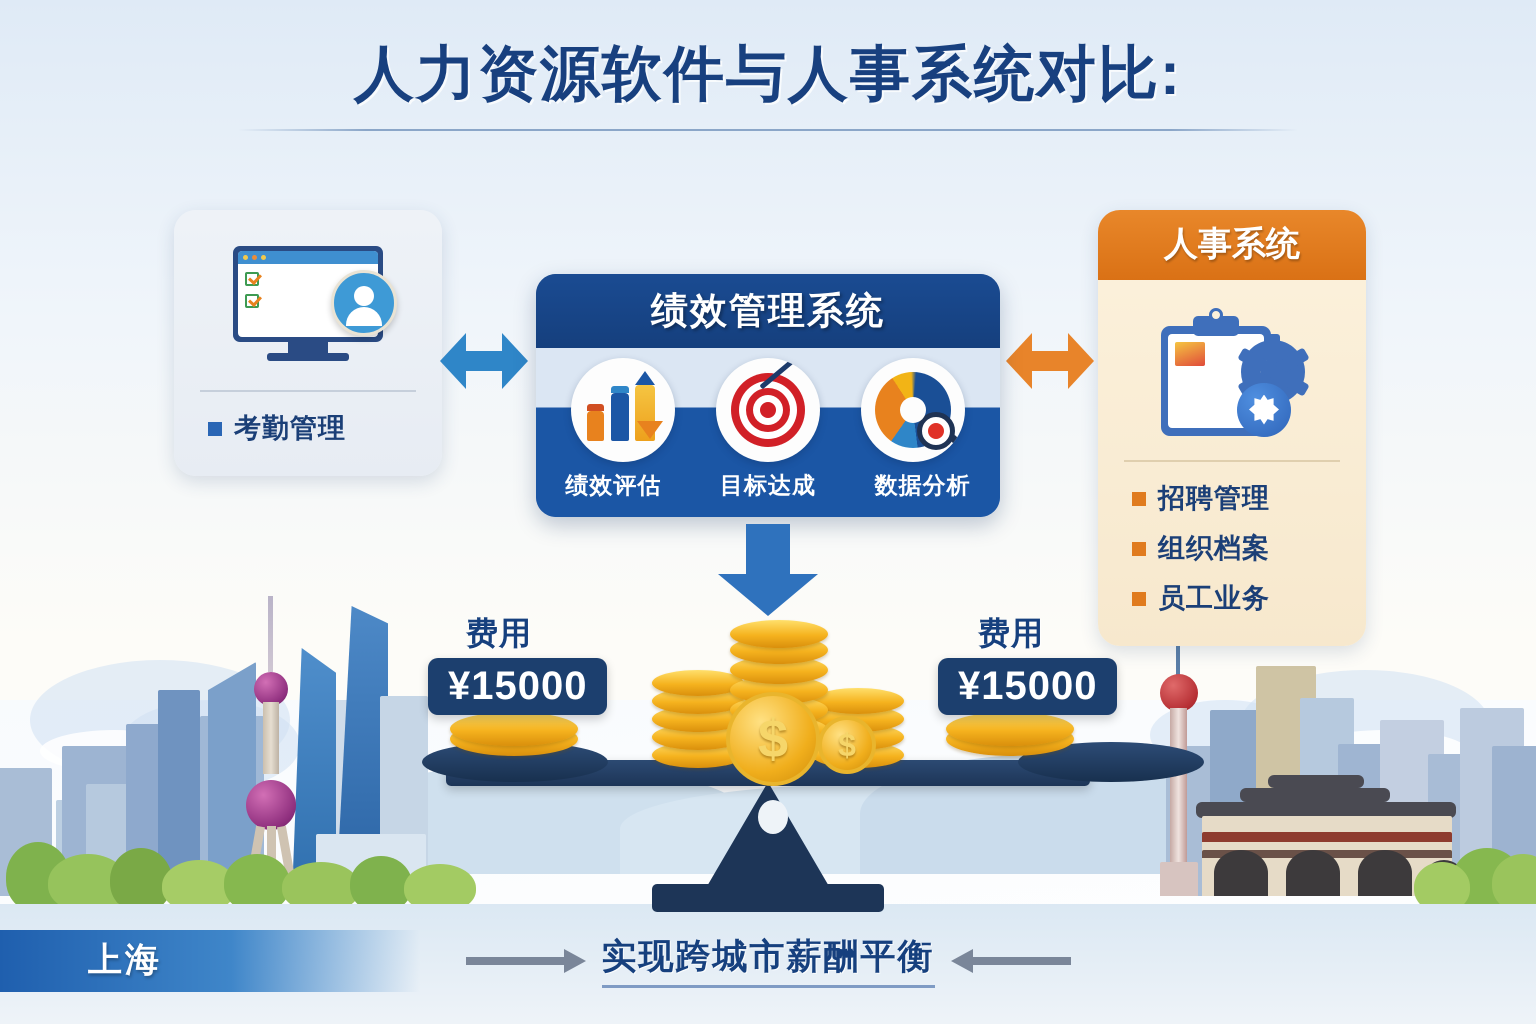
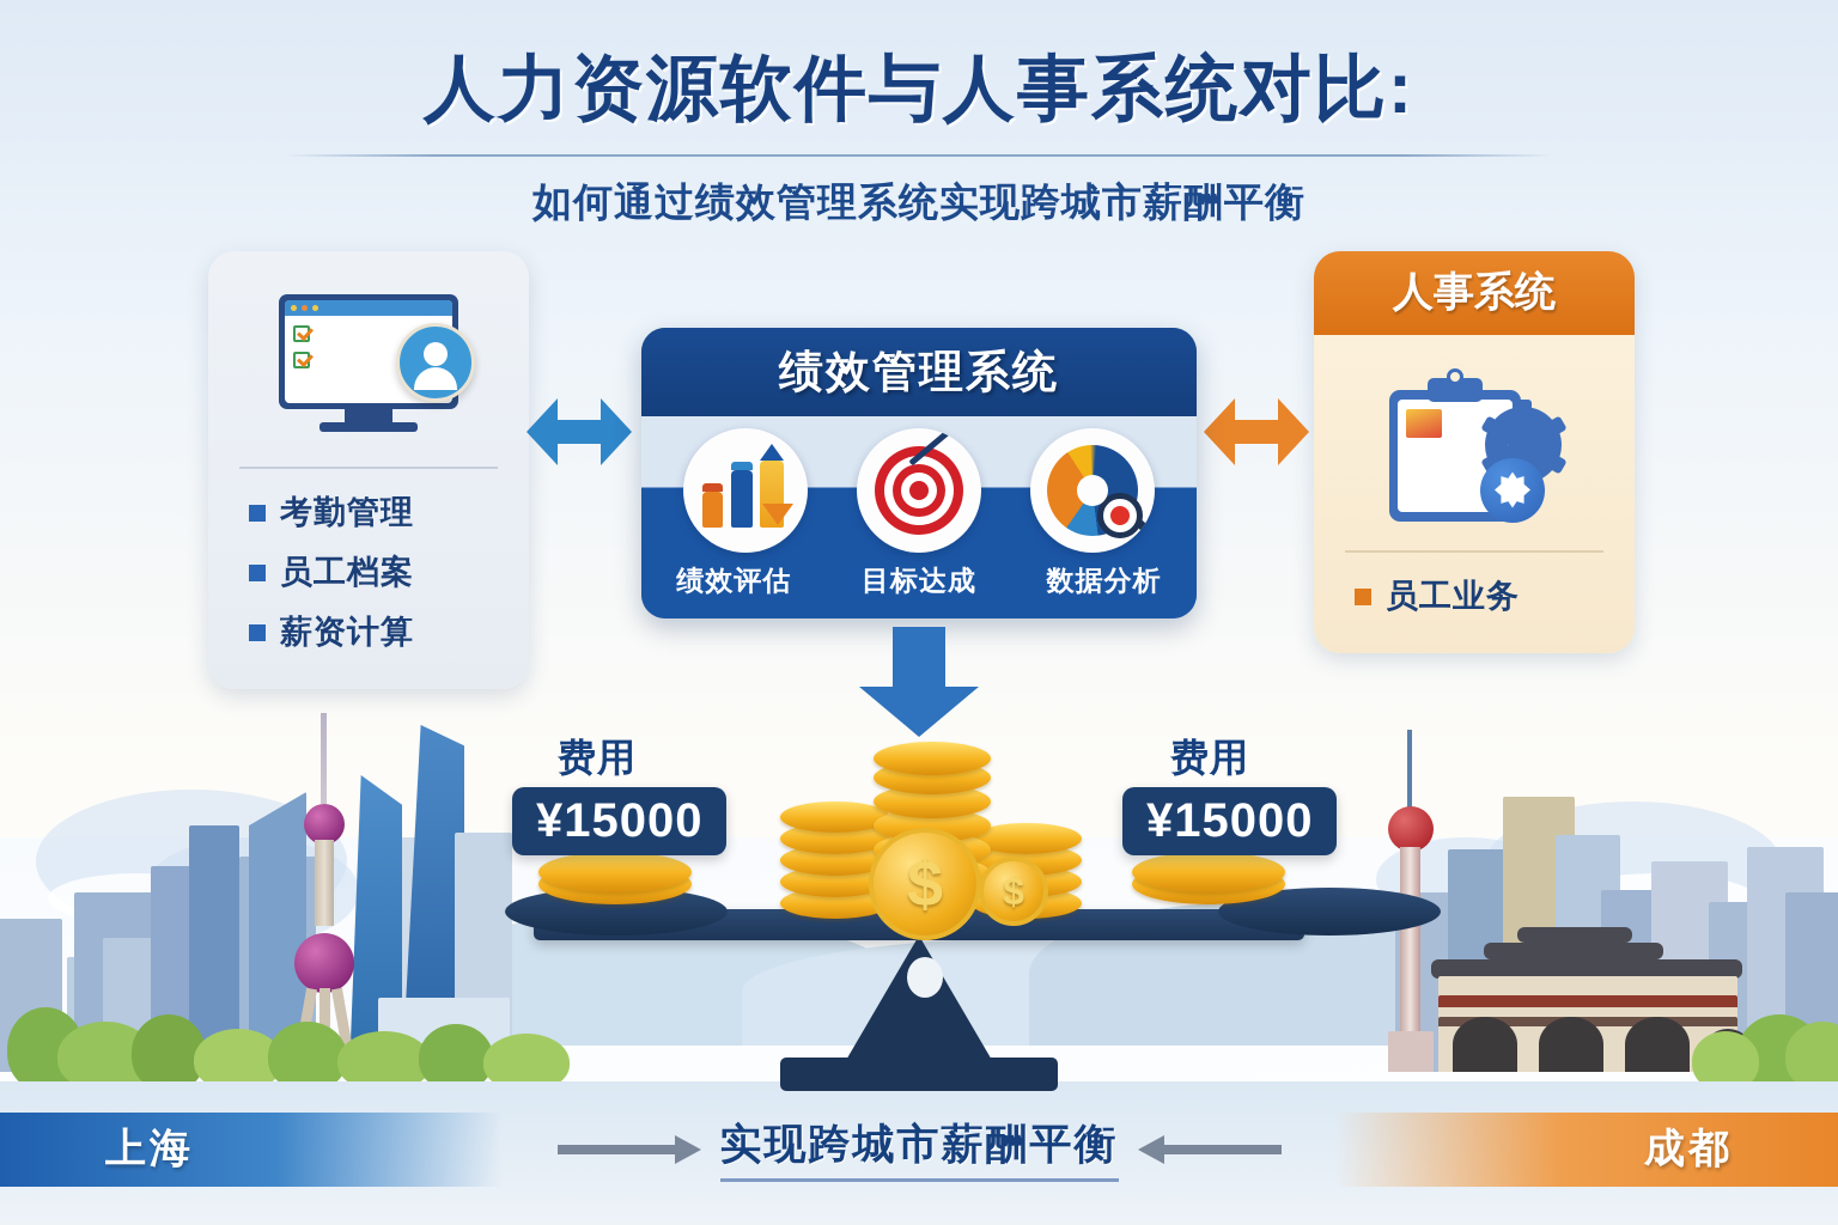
  人力资源软件与人事系统对比:
+ 如何通过绩效管理系统实现跨城市薪酬平衡
  考勤管理
+ 员工档案
+ 薪资计算
  人事系统
- 招聘管理
- 组织档案
  员工业务
  绩效管理系统
  绩效评估
  目标达成
  数据分析
  $
  $
  费用
  ¥15000
  费用
  ¥15000
  上海
+ 成都
  实现跨城市薪酬平衡
